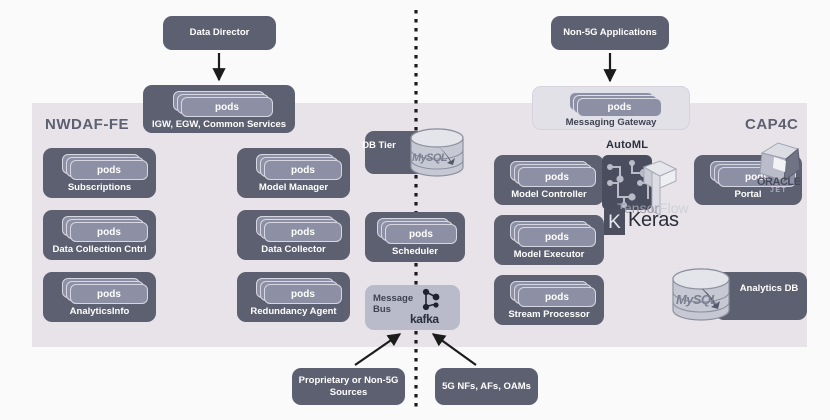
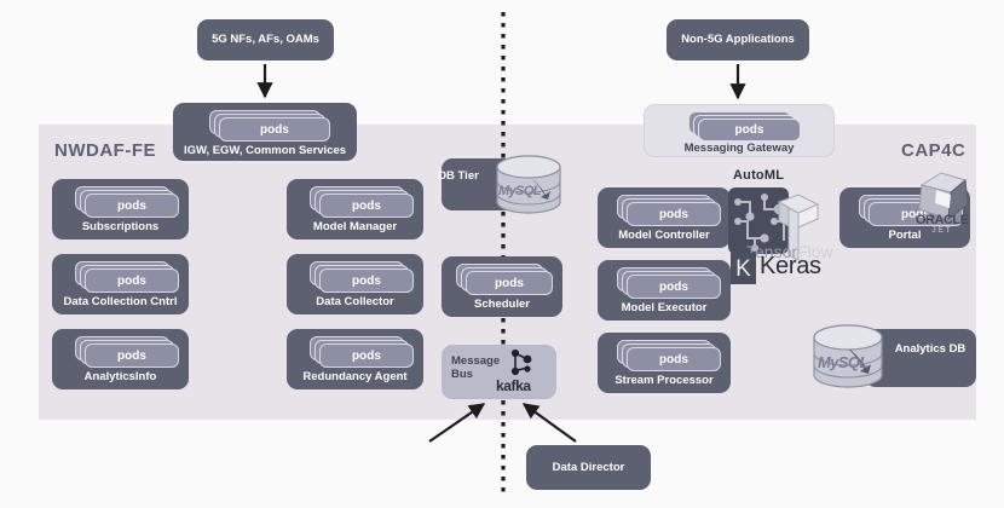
  NWDAF-FE
  CAP4C
- Data Director
+ 5G NFs, AFs, OAMs
  Non-5G Applications
- Proprietary or Non-5G Sources
- 5G NFs, AFs, OAMs
+ Data Director
  pods
  IGW, EGW, Common Services
  pods
  Messaging Gateway
  pods
  Subscriptions
  pods
  Data Collection Cntrl
  pods
  AnalyticsInfo
  pods
  Model Manager
  pods
  Data Collector
  pods
  Redundancy Agent
  DB Tier
  MySQL
  pods
  Scheduler
  Message Bus
  kafka
  pods
  Model Controller
  pods
  Model Executor
  pods
  Stream Processor
  pods
  Portal
  ORACLE
  Analytics DB
  MySQL
  AutoML
  TensorFlow
  K
  Keras
